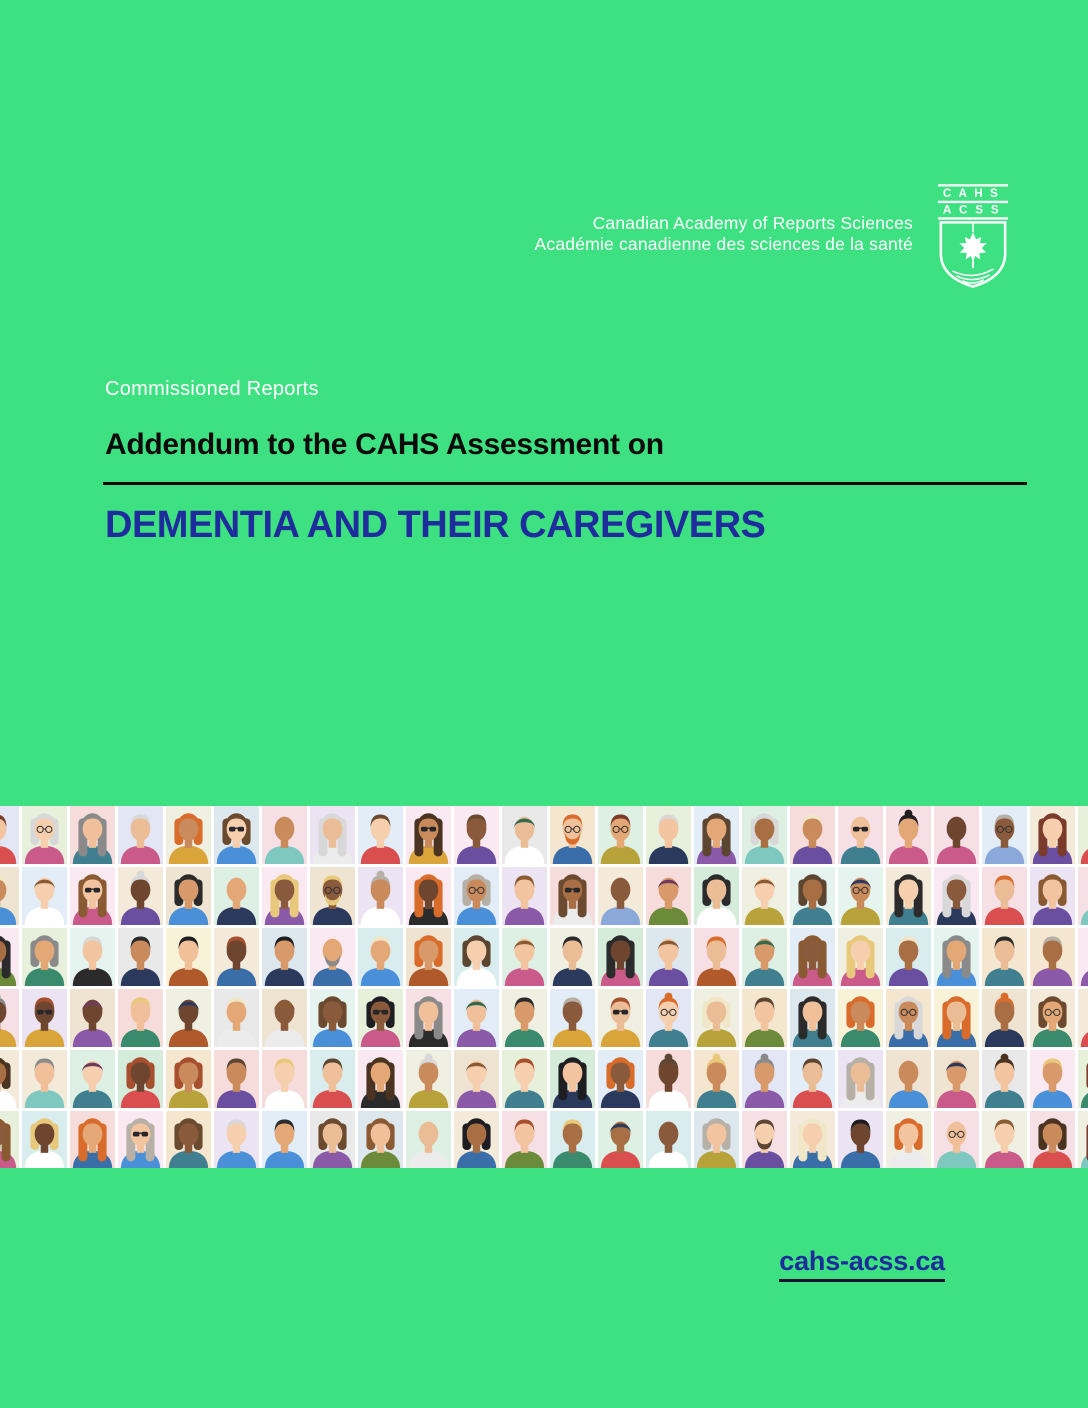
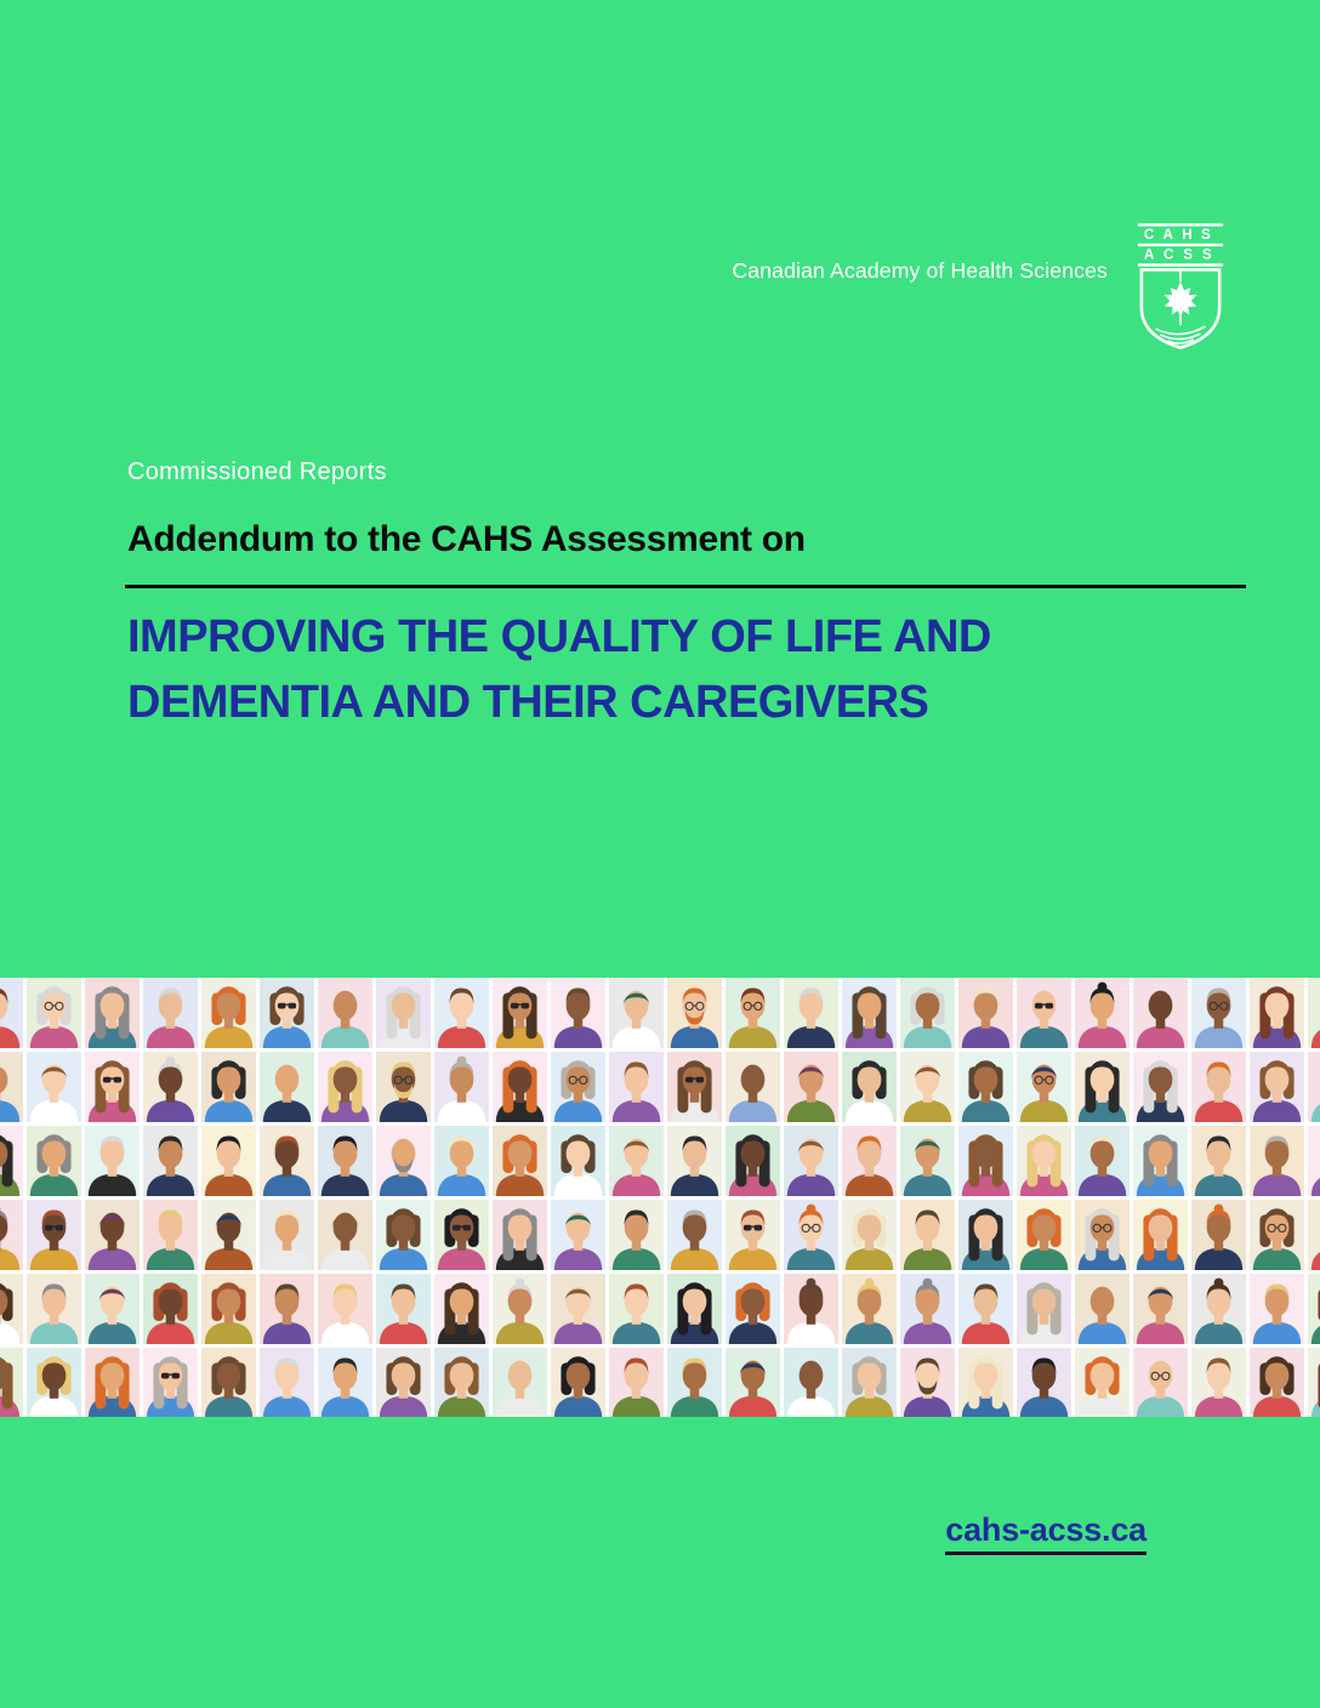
- Canadian Academy of Reports Sciences
+ Canadian Academy of Health Sciences
- Académie canadienne des sciences de la santé
  CAHS
  ACSS
  Commissioned Reports
  Addendum to the CAHS Assessment on
+ IMPROVING THE QUALITY OF LIFE AND
  DEMENTIA AND THEIR CAREGIVERS
  cahs-acss.ca
